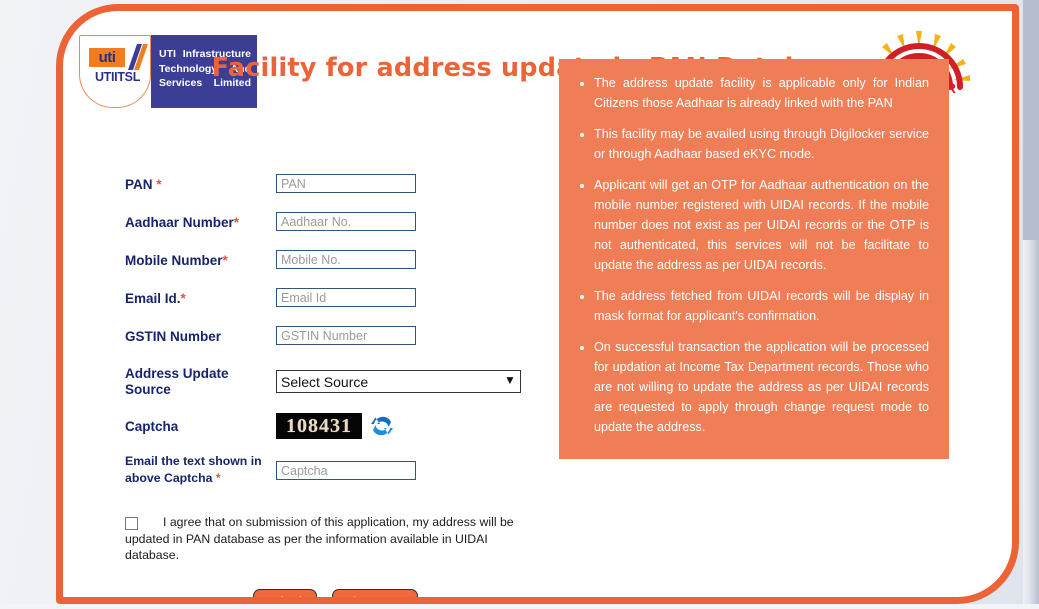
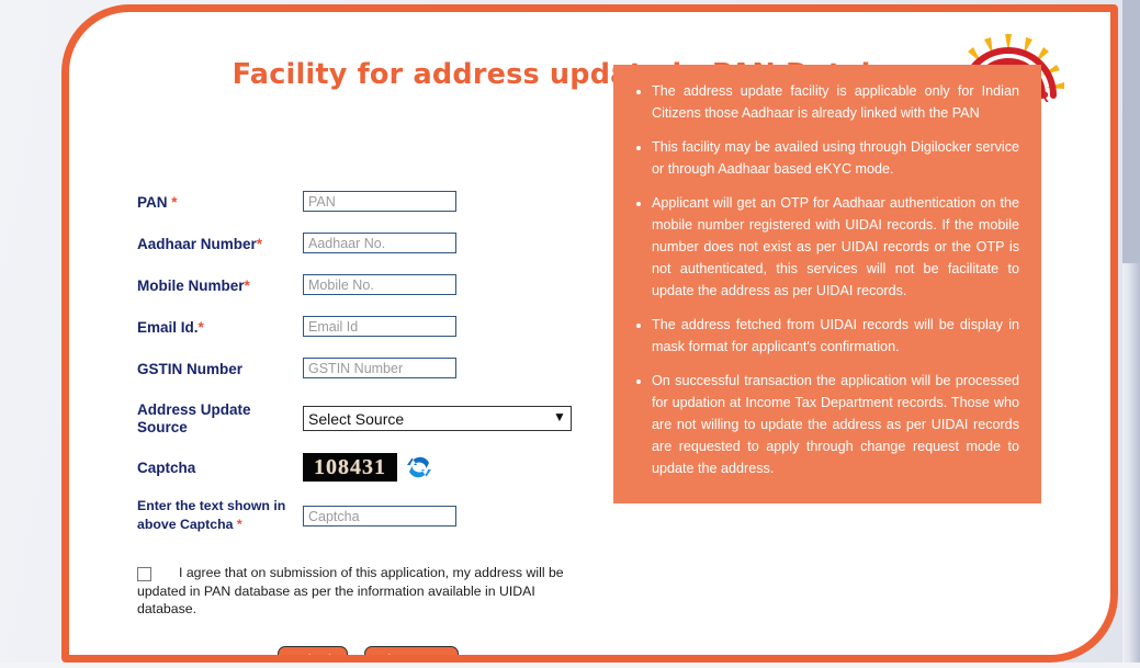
- uti
- UTIITSL
- UTI
- Infrastructure
- Technology
- And
- Services
- Limited
  PAN *
  PAN
  Aadhaar Number*
  Aadhaar No.
  Mobile Number*
  Mobile No.
  Email Id.*
  Email Id
  GSTIN Number
  GSTIN Number
  Address Update
  Source
  Select Source
  ▼
  Captcha
  108431
- Email the text shown in
+ Enter the text shown in
  above Captcha *
  Captcha
  I agree that on submission of this application, my address will be updated in PAN database as per the information available in UIDAI database.
  The address update facility is applicable only for Indian Citizens those Aadhaar is already linked with the PAN
  This facility may be availed using through Digilocker service or through Aadhaar based eKYC mode.
  Applicant will get an OTP for Aadhaar authentication on the mobile number registered with UIDAI records. If the mobile number does not exist as per UIDAI records or the OTP is not authenticated, this services will not be facilitate to update the address as per UIDAI records.
  The address fetched from UIDAI records will be display in mask format for applicant's confirmation.
  On successful transaction the application will be processed for updation at Income Tax Department records. Those who are not willing to update the address as per UIDAI records are requested to apply through change request mode to update the address.
